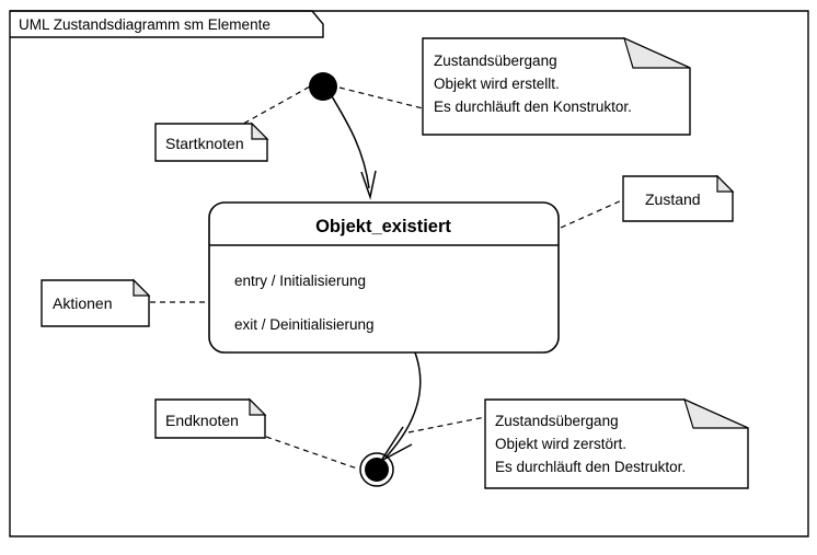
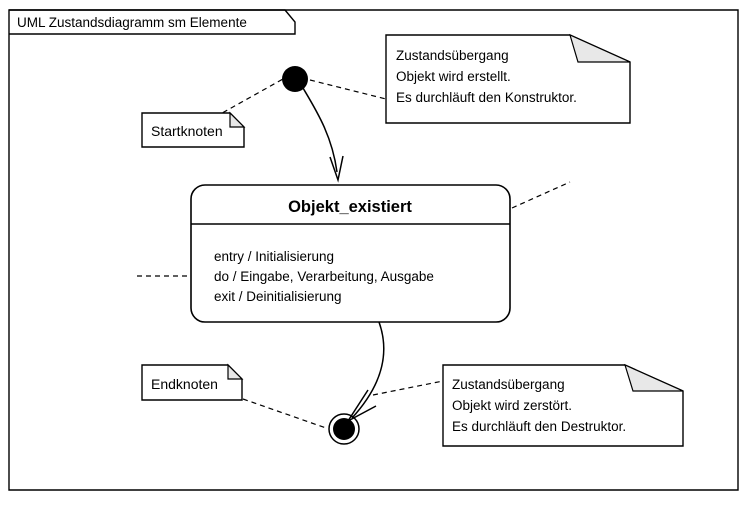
  UML Zustandsdiagramm sm Elemente
  Objekt_existiert
  entry / Initialisierung
+ do / Eingabe, Verarbeitung, Ausgabe
  exit / Deinitialisierung
  Startknoten
- Aktionen
- Zustand
  Endknoten
  Zustandsübergang
  Objekt wird erstellt.
  Es durchläuft den Konstruktor.
  Zustandsübergang
  Objekt wird zerstört.
  Es durchläuft den Destruktor.
